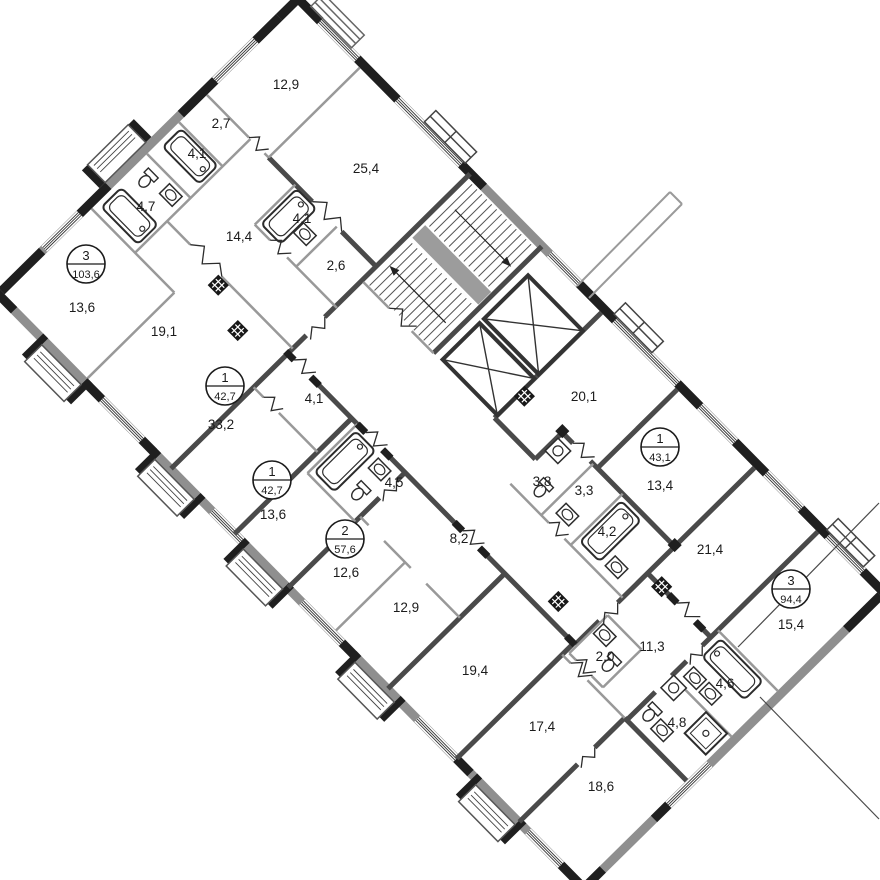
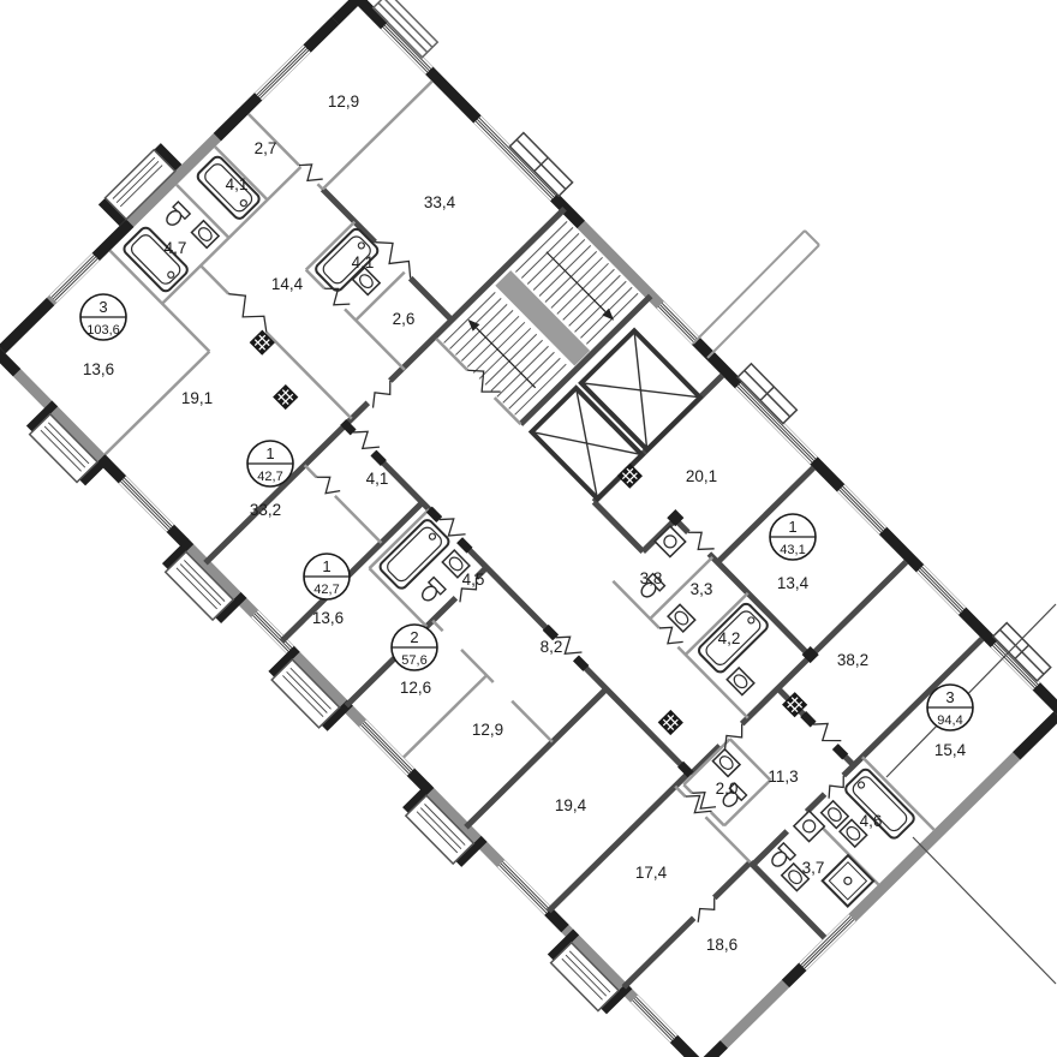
  3
  103,6
  1
  42,7
  1
  42,7
  2
  57,6
  1
  43,1
  3
  94,4
  12,9
  2,7
  4,1
  4,7
- 25,4
+ 33,4
  14,4
  4,1
  2,6
  13,6
  19,1
  33,2
  4,1
  13,6
  4,5
  3,8
  3,3
  20,1
  13,4
  4,2
- 21,4
+ 38,2
  15,4
  8,2
  12,6
  12,9
  19,4
  2,0
  11,3
  4,6
- 4,8
+ 3,7
  17,4
  18,6
